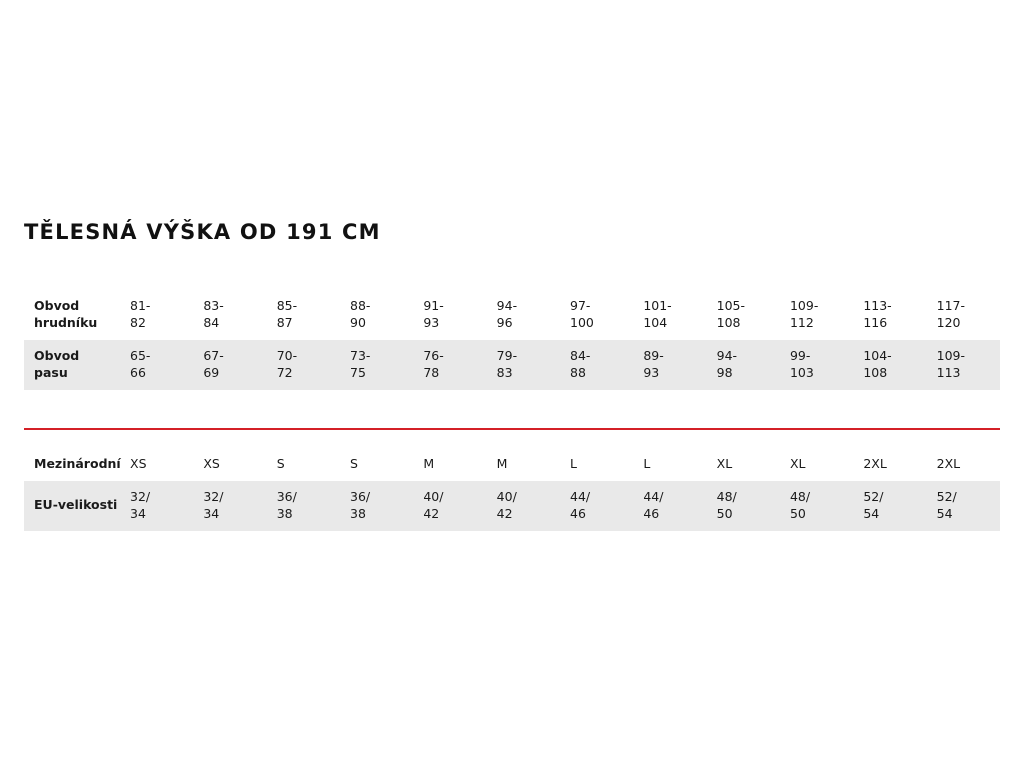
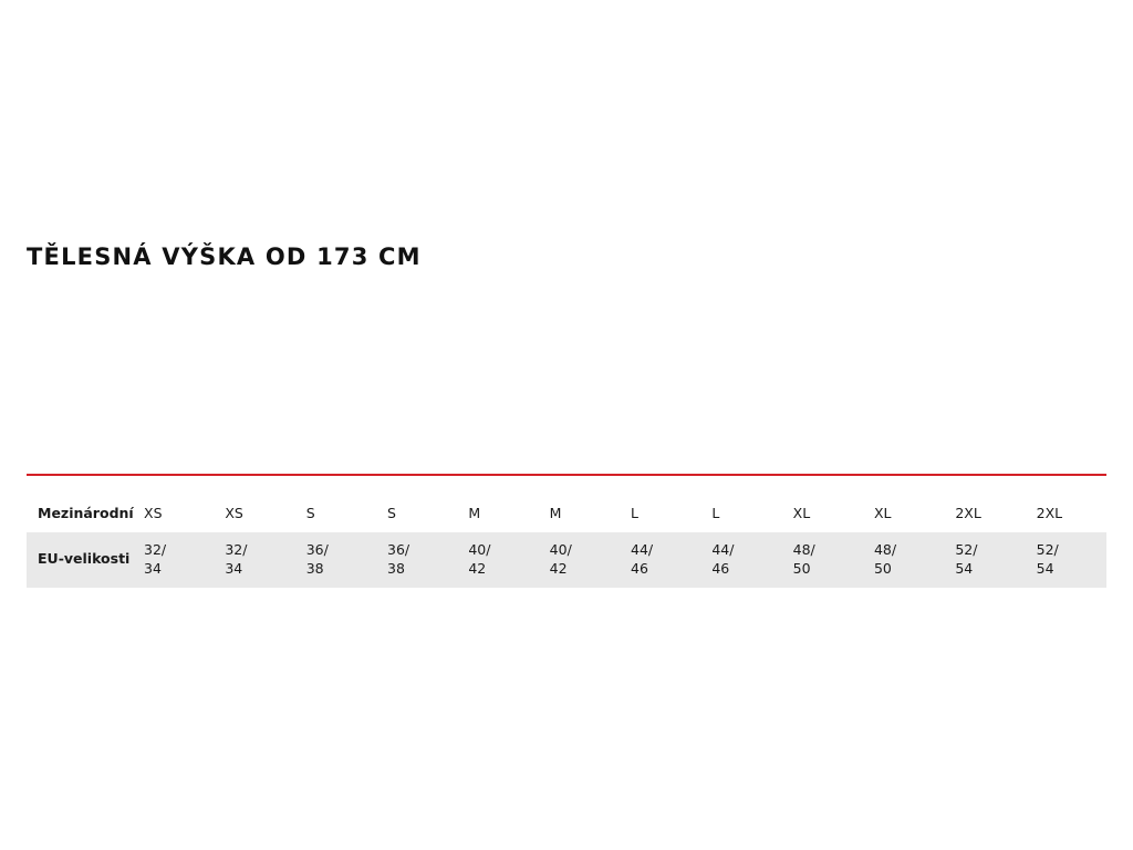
- TĚLESNÁ VÝŠKA OD 191 CM
+ TĚLESNÁ VÝŠKA OD 173 CM
- Obvod hrudníku	81- 82	83- 84	85- 87	88- 90	91- 93	94- 96	97- 100	101- 104	105- 108	109- 112	113- 116	117- 120
- Obvod pasu	65- 66	67- 69	70- 72	73- 75	76- 78	79- 83	84- 88	89- 93	94- 98	99- 103	104- 108	109- 113
  Mezinárodní	XS	XS	S	S	M	M	L	L	XL	XL	2XL	2XL
  EU-velikosti	32/ 34	32/ 34	36/ 38	36/ 38	40/ 42	40/ 42	44/ 46	44/ 46	48/ 50	48/ 50	52/ 54	52/ 54
